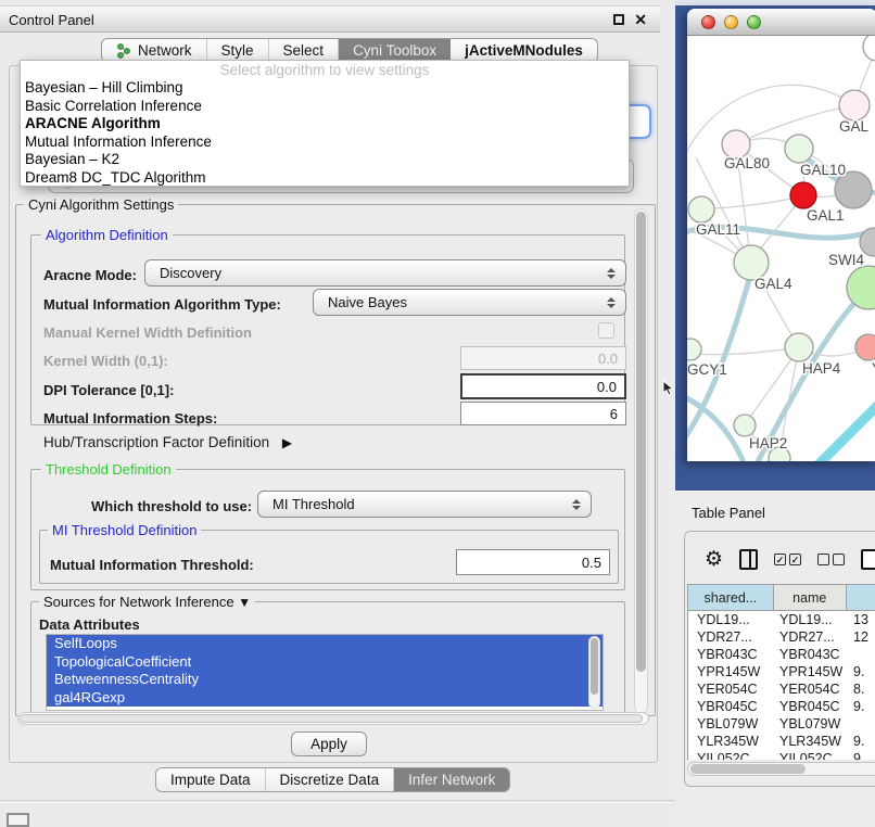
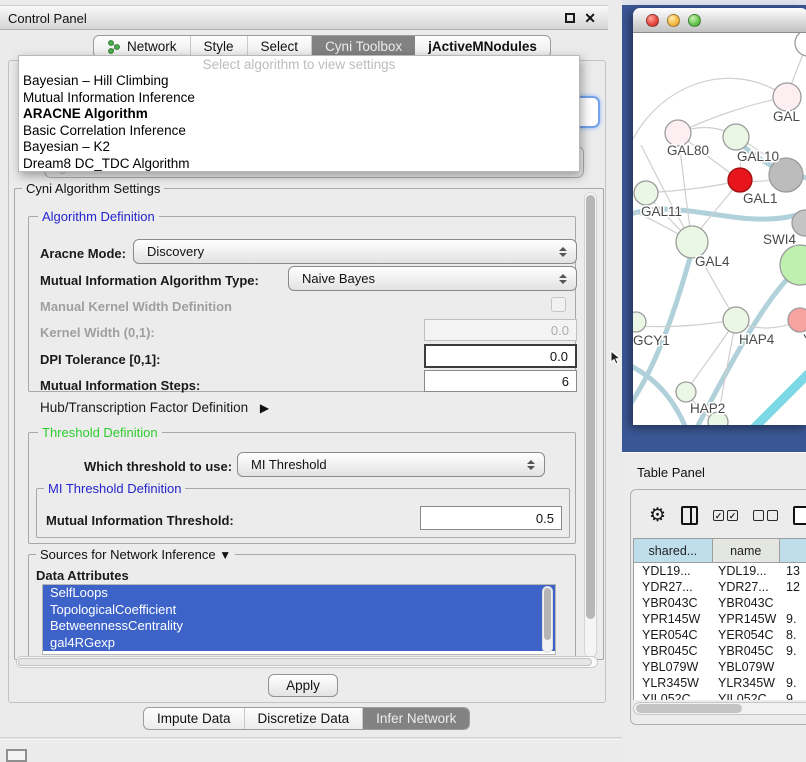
  Control Panel
  ✕
  Network
  Style
  Select
  Cyni Toolbox
  jActiveMNodules
  Select algorithm to view settings
  Bayesian – Hill Climbing
- Basic Correlation Inference
+ Mutual Information Inference
  ARACNE Algorithm
- Mutual Information Inference
+ Basic Correlation Inference
  Bayesian – K2
  Dream8 DC_TDC Algorithm
  Cyni Algorithm Settings
  Algorithm Definition
  Aracne Mode:
  Discovery
  Mutual Information Algorithm Type:
  Naive Bayes
  Manual Kernel Width Definition
  Kernel Width (0,1):
  0.0
  DPI Tolerance [0,1]:
  0.0
  Mutual Information Steps:
  6
  Hub/Transcription Factor Definition ▶
  Threshold Definition
  Which threshold to use:
  MI Threshold
  MI Threshold Definition
  Mutual Information Threshold:
  0.5
  Sources for Network Inference ▼
  Data Attributes
  SelfLoops
  TopologicalCoefficient
  BetweennessCentrality
  gal4RGexp
  Apply
  Impute Data
  Discretize Data
  Infer Network
  GAL
  GAL80
  GAL10
  GAL1
  GAL11
  GAL4
  SWI4
  GCY1
  HAP4
  HAP2
  Table Panel
  ⚙
  ✓
  ✓
  shared...
  name
  YDL19...
  YDL19...
  13
  YDR27...
  YDR27...
  12
  YBR043C
  YBR043C
  YPR145W
  YPR145W
  9.
  YER054C
  YER054C
  8.
  YBR045C
  YBR045C
  9.
  YBL079W
  YBL079W
  YLR345W
  YLR345W
  9.
  YIL052C
  YIL052C
  9
